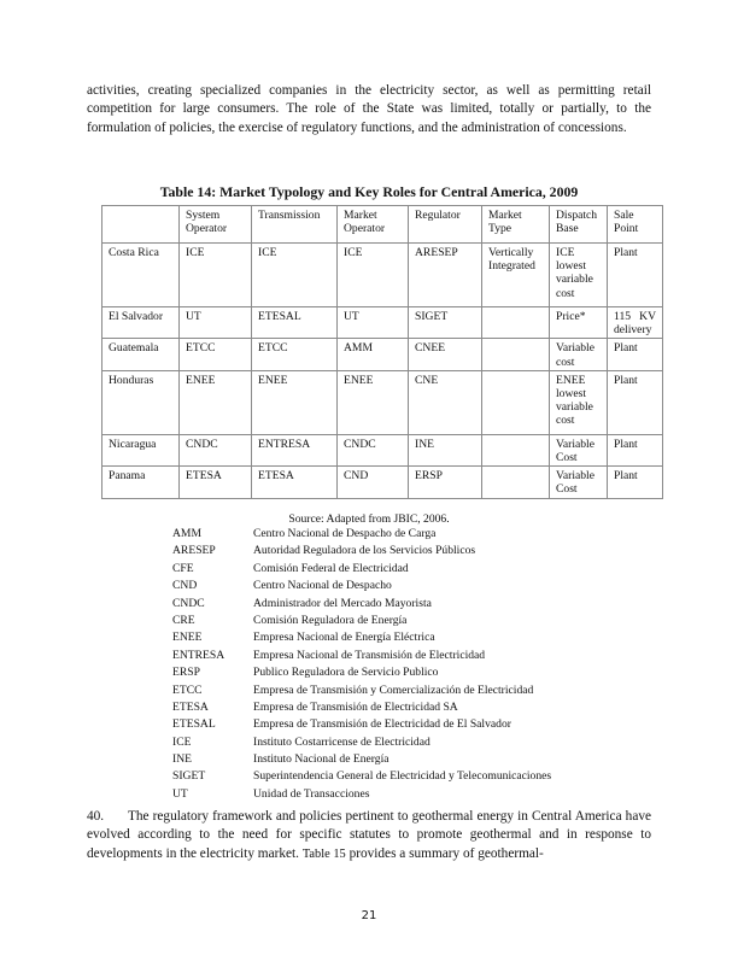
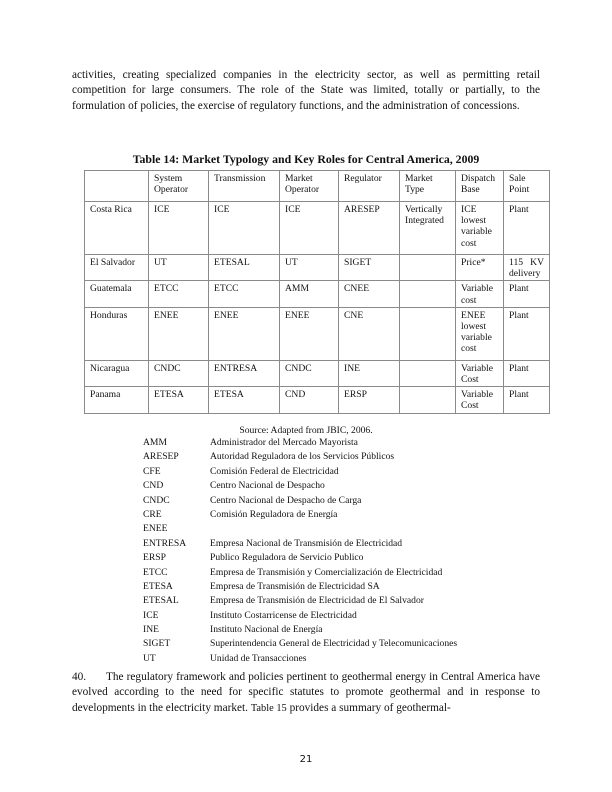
  activities, creating specialized companies in the electricity sector, as well as permitting retail competition for large consumers. The role of the State was limited, totally or partially, to the formulation of policies, the exercise of regulatory functions, and the administration of concessions.
  Table 14: Market Typology and Key Roles for Central America, 2009
  	System Operator	Transmission	Market Operator	Regulator	Market Type	Dispatch Base	Sale Point
  Costa Rica	ICE	ICE	ICE	ARESEP	Vertically Integrated	ICE lowest variable cost	Plant
  El Salvador	UT	ETESAL	UT	SIGET		Price*	115 KV delivery
  Guatemala	ETCC	ETCC	AMM	CNEE		Variable cost	Plant
  Honduras	ENEE	ENEE	ENEE	CNE		ENEE lowest variable cost	Plant
  Nicaragua	CNDC	ENTRESA	CNDC	INE		Variable Cost	Plant
  Panama	ETESA	ETESA	CND	ERSP		Variable Cost	Plant
  Source: Adapted from JBIC, 2006.
  AMM
- Centro Nacional de Despacho de Carga
+ Administrador del Mercado Mayorista
  ARESEP
  Autoridad Reguladora de los Servicios Públicos
  CFE
  Comisión Federal de Electricidad
  CND
  Centro Nacional de Despacho
  CNDC
- Administrador del Mercado Mayorista
+ Centro Nacional de Despacho de Carga
  CRE
  Comisión Reguladora de Energía
  ENEE
- Empresa Nacional de Energía Eléctrica
  ENTRESA
  Empresa Nacional de Transmisión de Electricidad
  ERSP
  Publico Reguladora de Servicio Publico
  ETCC
  Empresa de Transmisión y Comercialización de Electricidad
  ETESA
  Empresa de Transmisión de Electricidad SA
  ETESAL
  Empresa de Transmisión de Electricidad de El Salvador
  ICE
  Instituto Costarricense de Electricidad
  INE
  Instituto Nacional de Energía
  SIGET
  Superintendencia General de Electricidad y Telecomunicaciones
  UT
  Unidad de Transacciones
  40. The regulatory framework and policies pertinent to geothermal energy in Central America have evolved according to the need for specific statutes to promote geothermal and in response to developments in the electricity market. Table 15 provides a summary of geothermal-
  21
